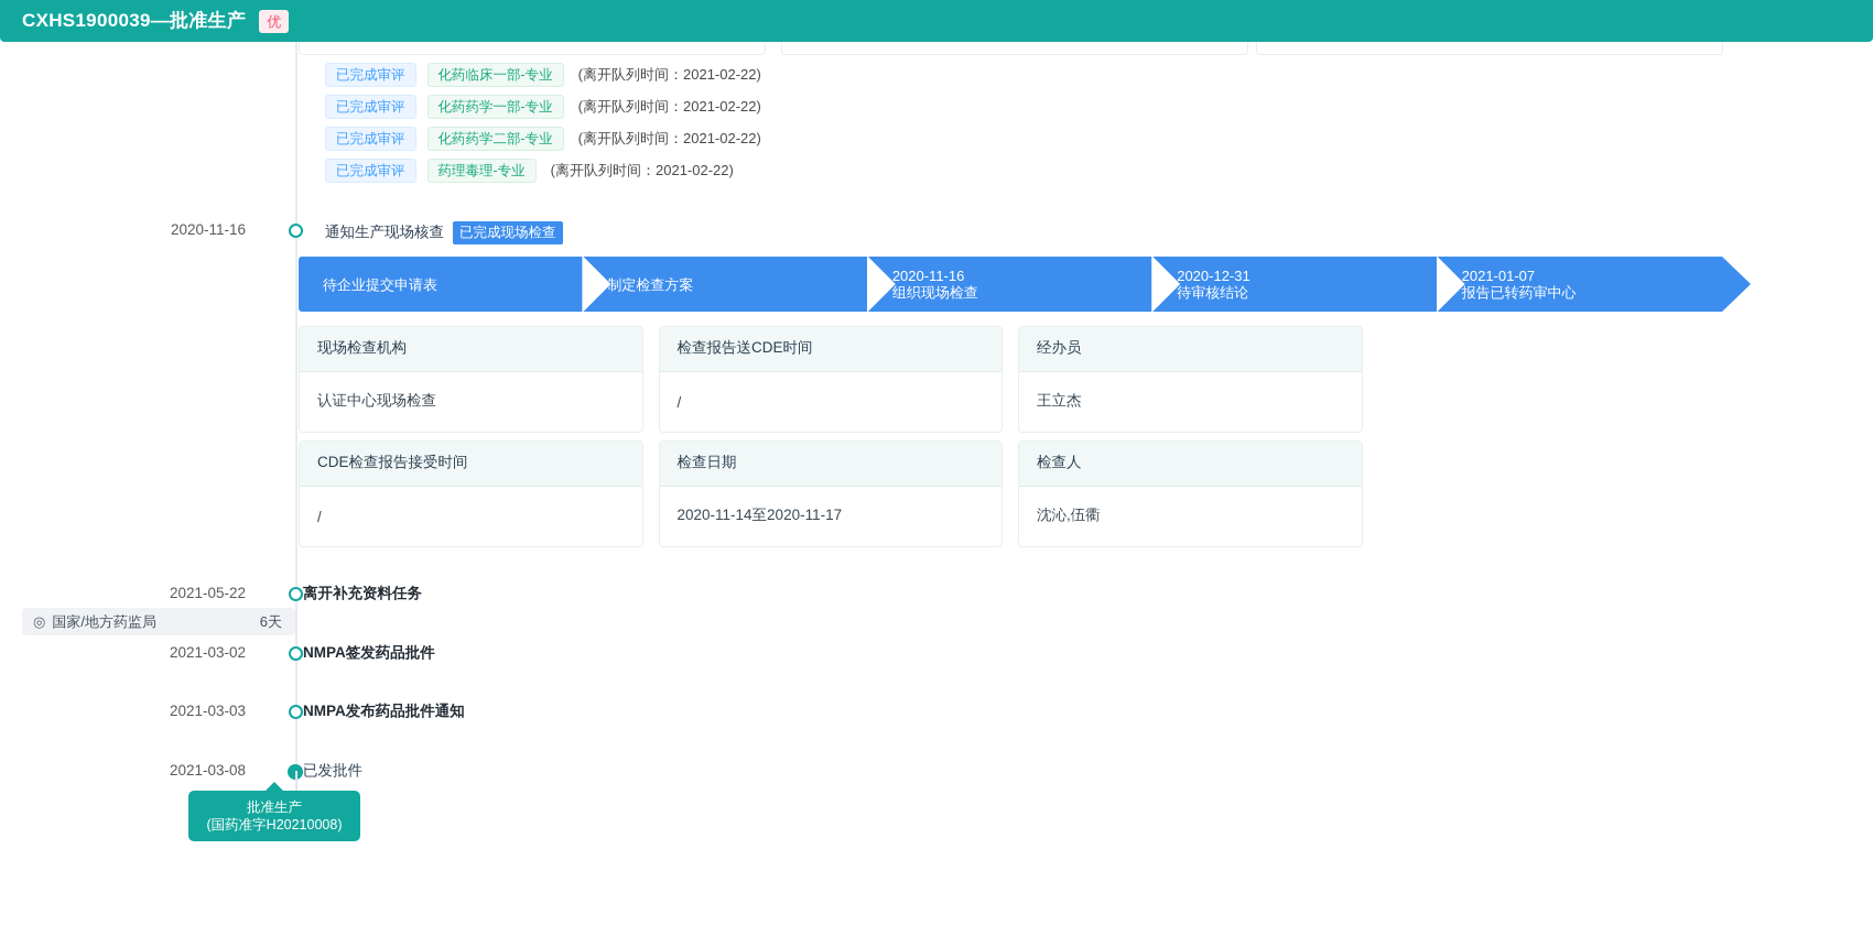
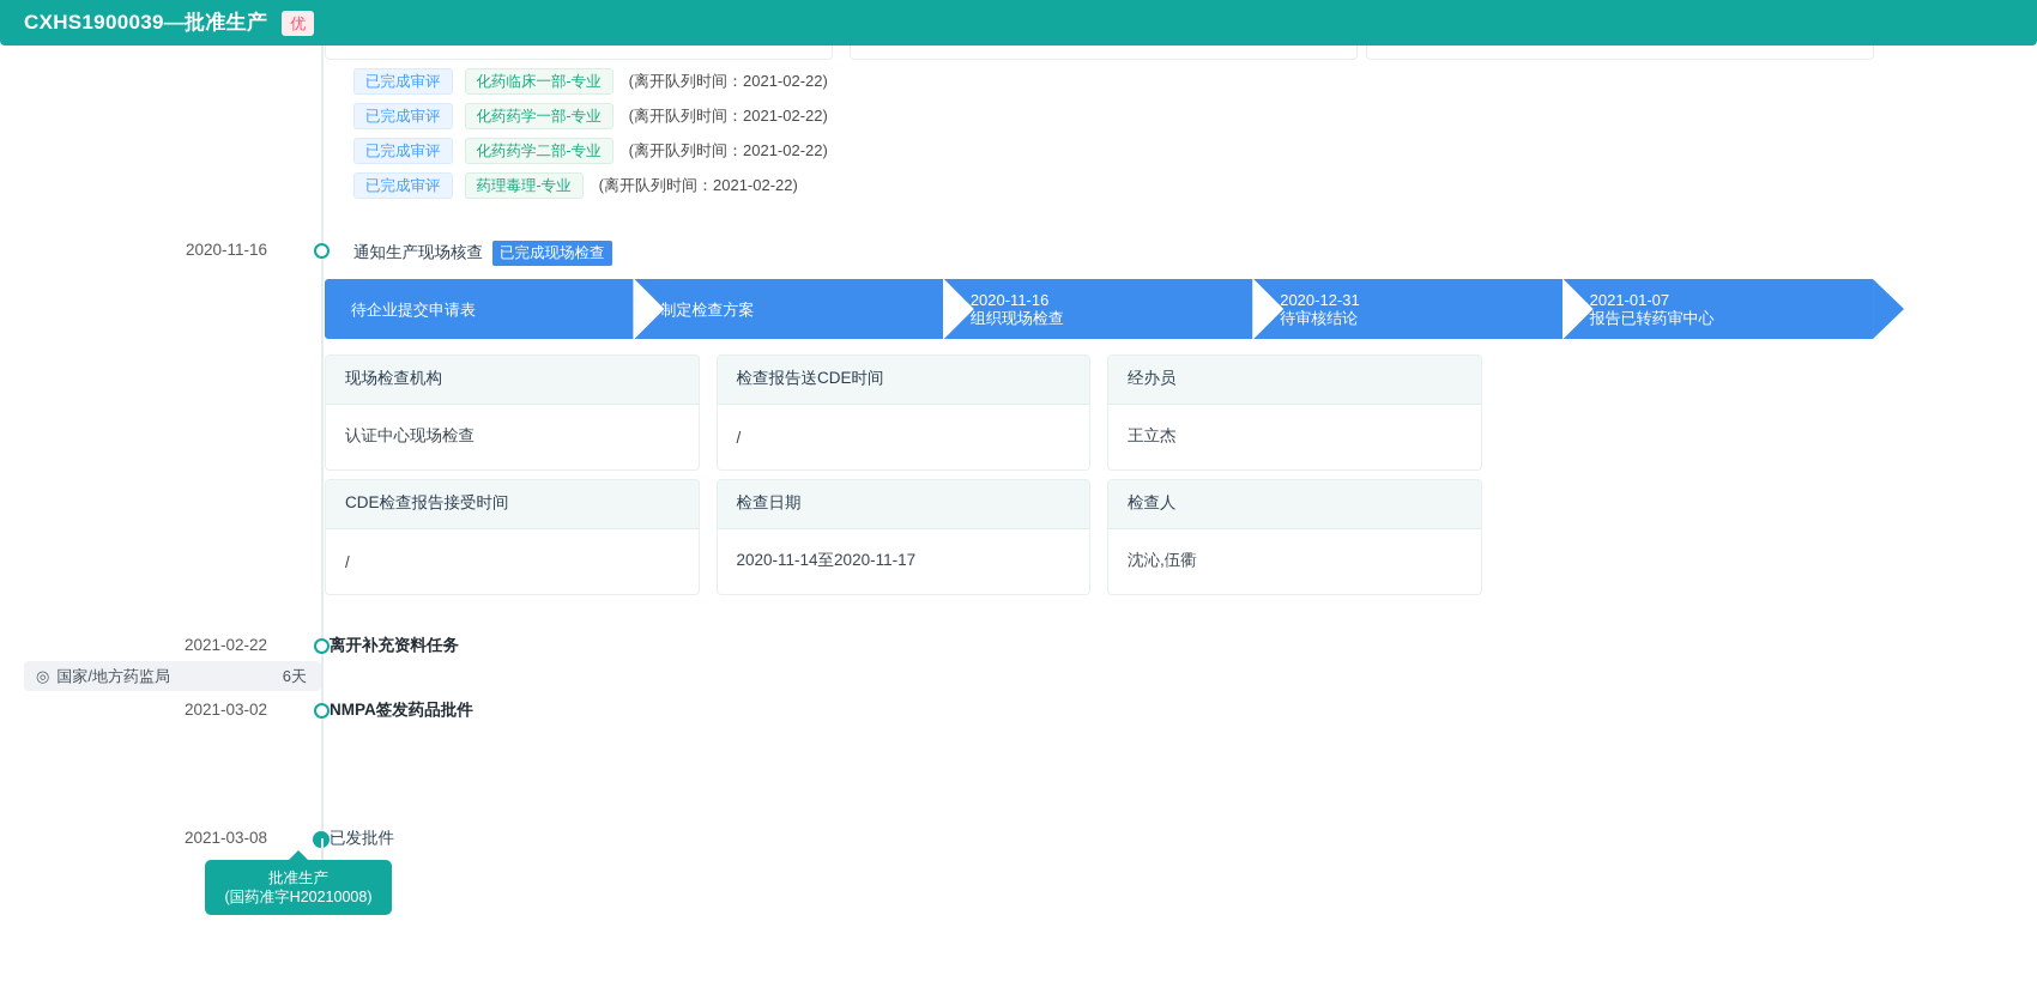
  CXHS1900039—批准生产
  优
  已完成审评
  化药临床一部-专业
  (离开队列时间：2021-02-22)
  已完成审评
  化药药学一部-专业
  (离开队列时间：2021-02-22)
  已完成审评
  化药药学二部-专业
  (离开队列时间：2021-02-22)
  已完成审评
  药理毒理-专业
  (离开队列时间：2021-02-22)
  2020-11-16
  通知生产现场核查 已完成现场检查
  待企业提交申请表
  制定检查方案
  2020-11-16
  组织现场检查
  2020-12-31
  待审核结论
  2021-01-07
  报告已转药审中心
  现场检查机构
  认证中心现场检查
  检查报告送CDE时间
  /
  经办员
  王立杰
  CDE检查报告接受时间
  /
  检查日期
  2020-11-14至2020-11-17
  检查人
  沈沁,伍衢
- 2021-05-22
+ 2021-02-22
  离开补充资料任务
  ◎
  国家/地方药监局
  6天
  2021-03-02
  NMPA签发药品批件
- 2021-03-03
- NMPA发布药品批件通知
  2021-03-08
  已发批件
  批准生产
  (国药准字H20210008)
